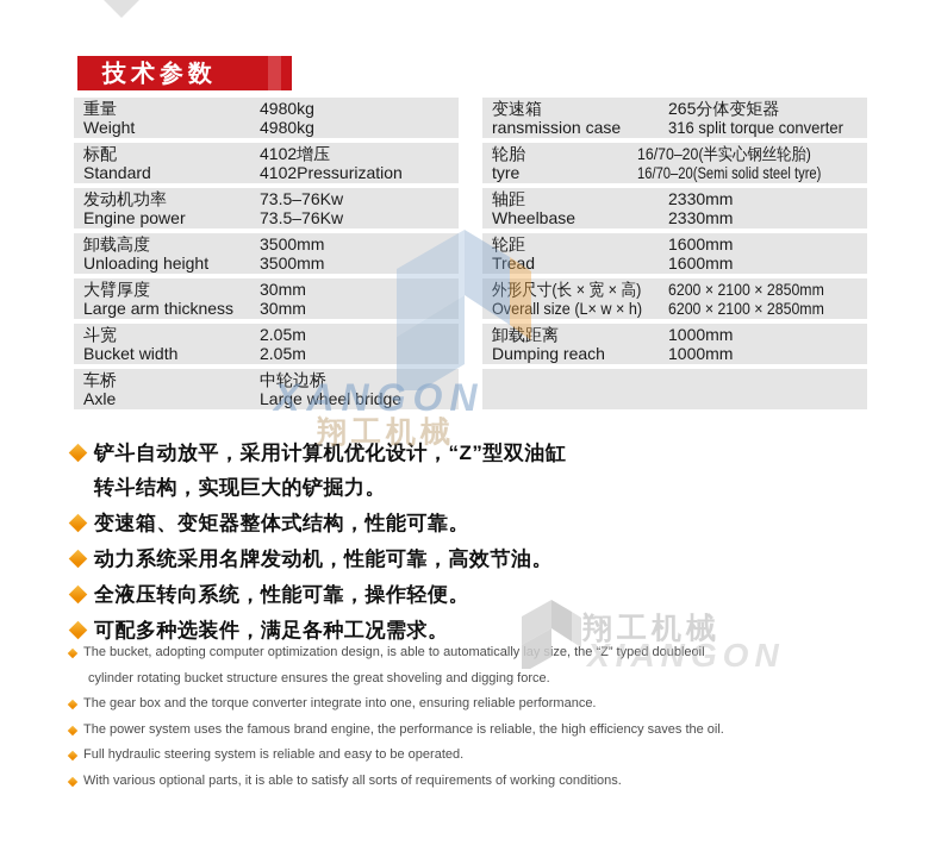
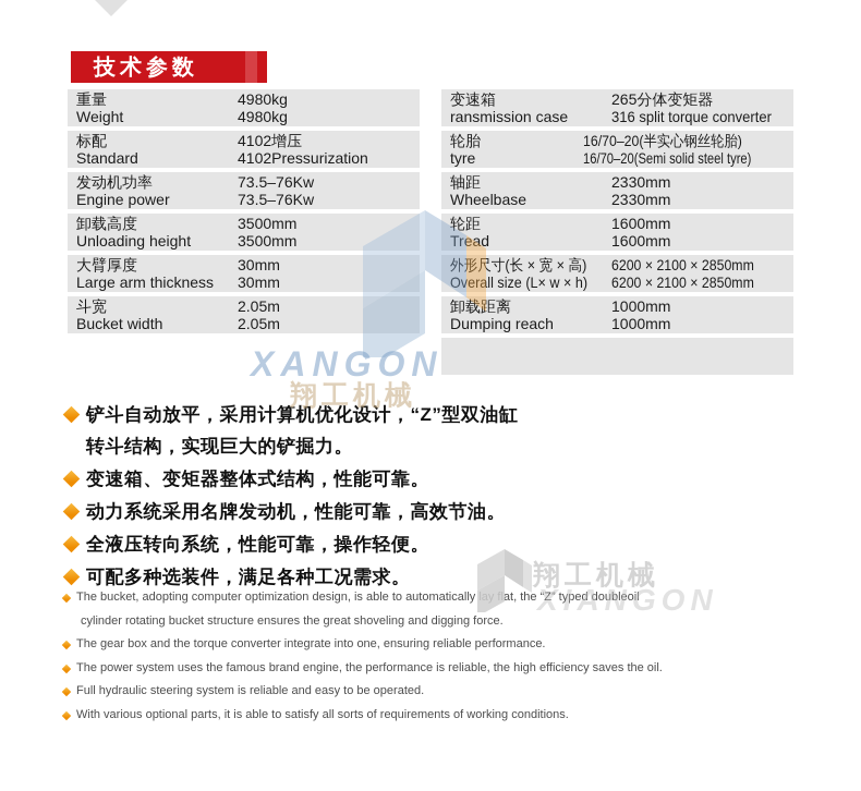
  技术参数
  重量
  Weight
  4980kg
  4980kg
  标配
  Standard
  4102增压
  4102Pressurization
  发动机功率
  Engine power
  73.5–76Kw
  73.5–76Kw
  卸载高度
  Unloading height
  3500mm
  3500mm
  大臂厚度
  Large arm thickness
  30mm
  30mm
  斗宽
  Bucket width
  2.05m
  2.05m
- 车桥
- Axle
- 中轮边桥
- Large wheel bridge
  变速箱
  ransmission case
  265分体变矩器
  316 split torque converter
  轮胎
  tyre
  16/70–20(半实心钢丝轮胎)
  16/70–20(Semi solid steel tyre)
  轴距
  Wheelbase
  2330mm
  2330mm
  轮距
  Tread
  1600mm
  1600mm
  外形尺寸(长 × 宽 × 高)
  Overall size (L× w × h)
  6200 × 2100 × 2850mm
  6200 × 2100 × 2850mm
  卸载距离
  Dumping reach
  1000mm
  1000mm
  XANGON
  翔工机械
  铲斗自动放平，采用计算机优化设计，“Z”型双油缸
  转斗结构，实现巨大的铲掘力。
  变速箱、变矩器整体式结构，性能可靠。
  动力系统采用名牌发动机，性能可靠，高效节油。
  全液压转向系统，性能可靠，操作轻便。
  可配多种选装件，满足各种工况需求。
  翔工机械
  XIANGON
- The bucket, adopting computer optimization design, is able to automatically lay size, the “Z” typed doubleoil
+ The bucket, adopting computer optimization design, is able to automatically lay flat, the “Z” typed doubleoil
  cylinder rotating bucket structure ensures the great shoveling and digging force.
  The gear box and the torque converter integrate into one, ensuring reliable performance.
  The power system uses the famous brand engine, the performance is reliable, the high efficiency saves the oil.
  Full hydraulic steering system is reliable and easy to be operated.
  With various optional parts, it is able to satisfy all sorts of requirements of working conditions.
